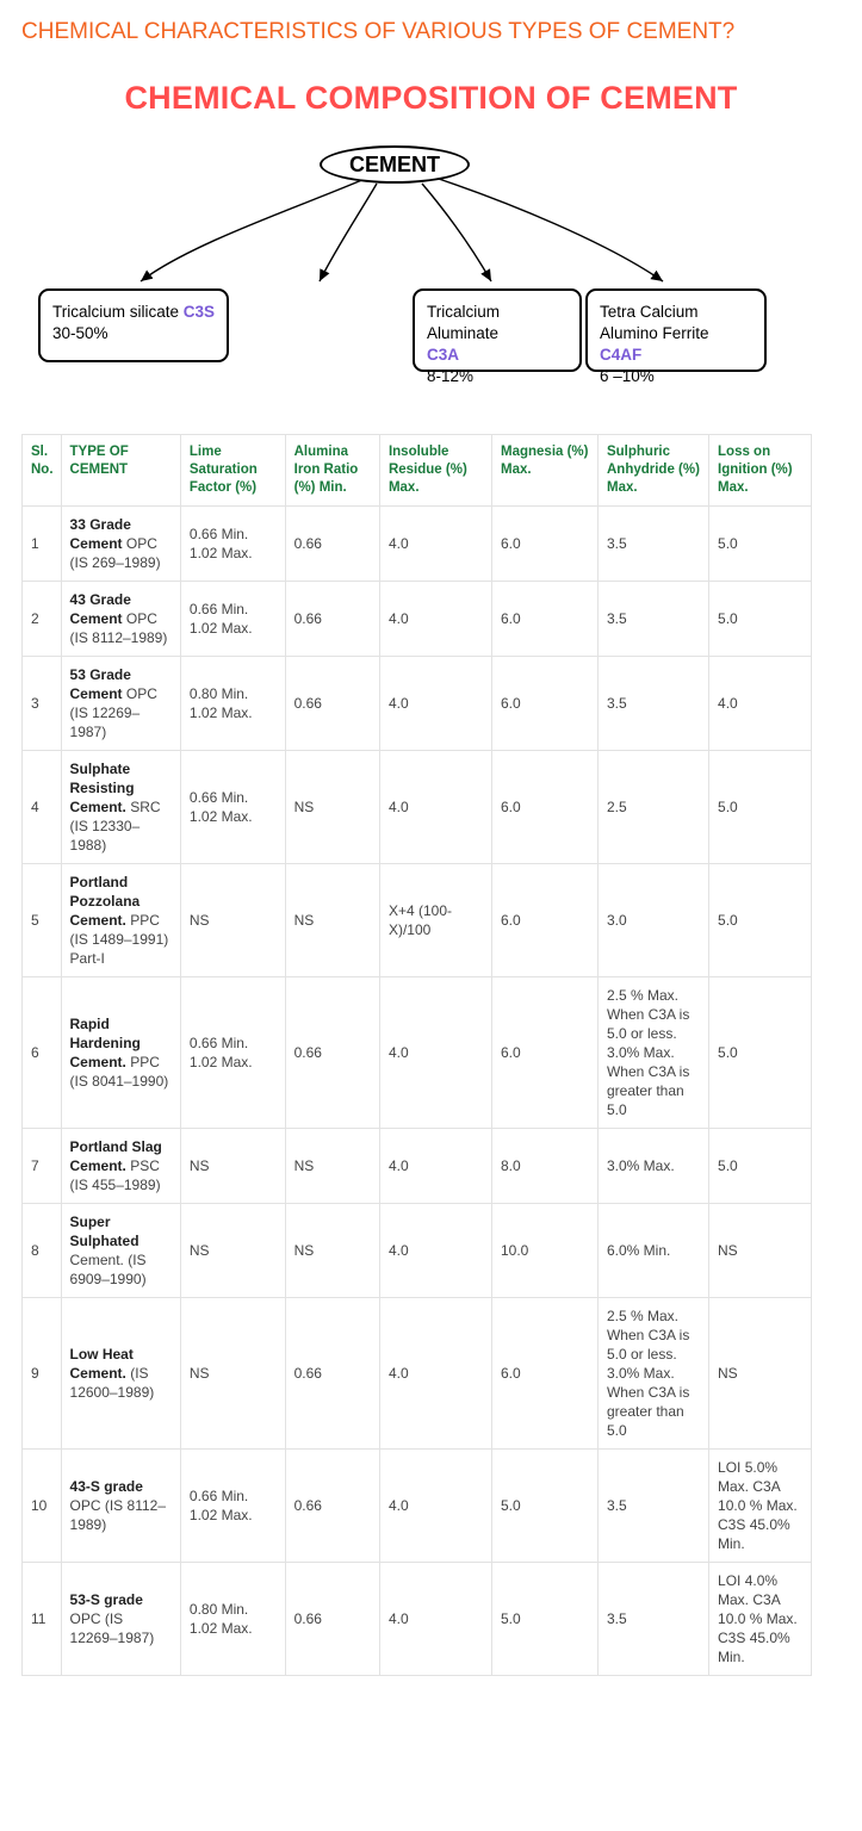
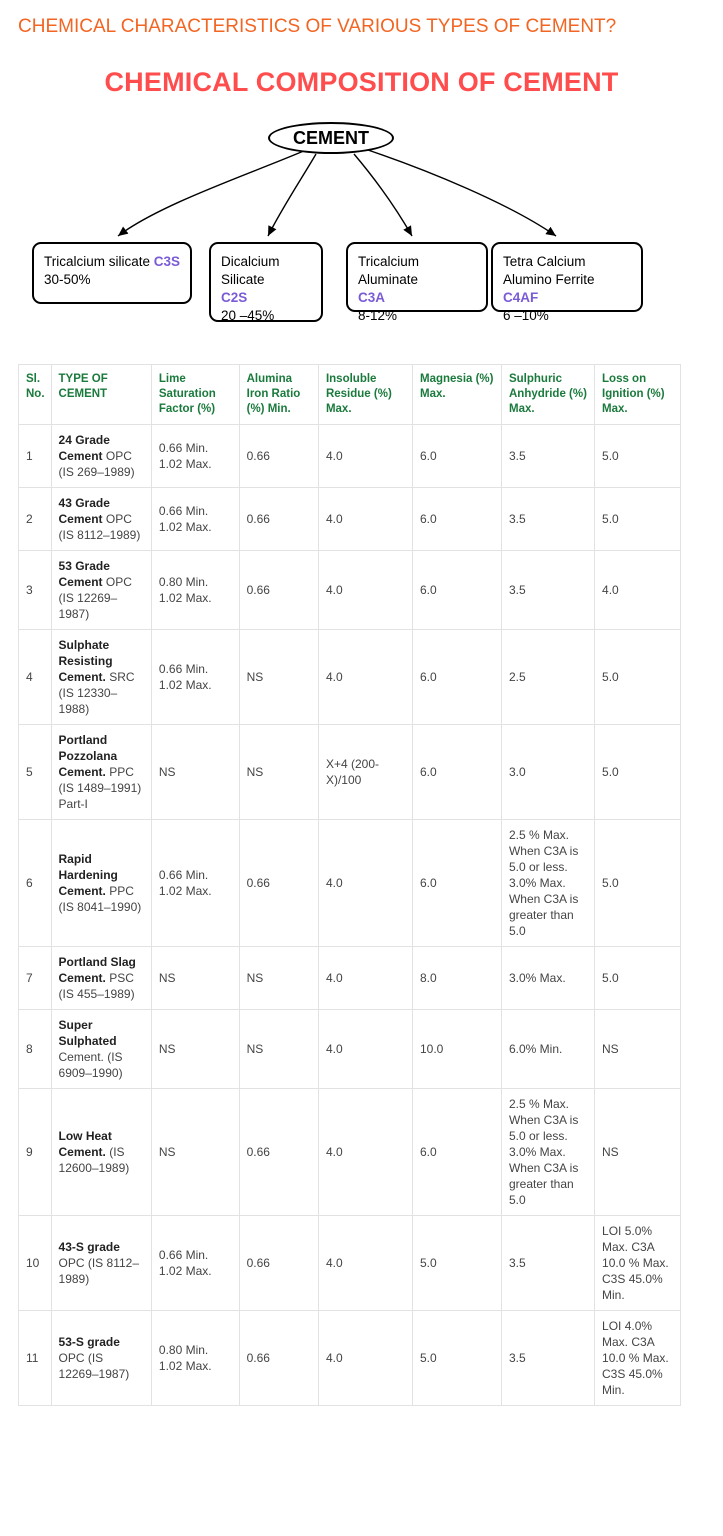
  CHEMICAL CHARACTERISTICS OF VARIOUS TYPES OF CEMENT?
  CHEMICAL COMPOSITION OF CEMENT
  CEMENT
  Tricalcium silicate C3S
  30-50%
+ Dicalcium Silicate
+ C2S
+ 20 –45%
  Tricalcium Aluminate
  C3A
  8-12%
  Tetra Calcium Alumino Ferrite
  C4AF
  6 –10%
  Sl. No.	TYPE OF CEMENT	Lime Saturation Factor (%)	Alumina Iron Ratio (%) Min.	Insoluble Residue (%) Max.	Magnesia (%) Max.	Sulphuric Anhydride (%) Max.	Loss on Ignition (%) Max.
- 1	33 Grade Cement OPC (IS 269–1989)	0.66 Min. 1.02 Max.	0.66	4.0	6.0	3.5	5.0
+ 1	24 Grade Cement OPC (IS 269–1989)	0.66 Min. 1.02 Max.	0.66	4.0	6.0	3.5	5.0
  2	43 Grade Cement OPC (IS 8112–1989)	0.66 Min. 1.02 Max.	0.66	4.0	6.0	3.5	5.0
  3	53 Grade Cement OPC (IS 12269–1987)	0.80 Min. 1.02 Max.	0.66	4.0	6.0	3.5	4.0
  4	Sulphate Resisting Cement. SRC (IS 12330–1988)	0.66 Min. 1.02 Max.	NS	4.0	6.0	2.5	5.0
- 5	Portland Pozzolana Cement. PPC (IS 1489–1991) Part-I	NS	NS	X+4 (100-X)/100	6.0	3.0	5.0
+ 5	Portland Pozzolana Cement. PPC (IS 1489–1991) Part-I	NS	NS	X+4 (200-X)/100	6.0	3.0	5.0
  6	Rapid Hardening Cement. PPC (IS 8041–1990)	0.66 Min. 1.02 Max.	0.66	4.0	6.0	2.5 % Max. When C3A is 5.0 or less. 3.0% Max. When C3A is greater than 5.0	5.0
  7	Portland Slag Cement. PSC (IS 455–1989)	NS	NS	4.0	8.0	3.0% Max.	5.0
  8	Super Sulphated Cement. (IS 6909–1990)	NS	NS	4.0	10.0	6.0% Min.	NS
  9	Low Heat Cement. (IS 12600–1989)	NS	0.66	4.0	6.0	2.5 % Max. When C3A is 5.0 or less. 3.0% Max. When C3A is greater than 5.0	NS
  10	43-S grade OPC (IS 8112–1989)	0.66 Min. 1.02 Max.	0.66	4.0	5.0	3.5	LOI 5.0% Max. C3A 10.0 % Max. C3S 45.0% Min.
  11	53-S grade OPC (IS 12269–1987)	0.80 Min. 1.02 Max.	0.66	4.0	5.0	3.5	LOI 4.0% Max. C3A 10.0 % Max. C3S 45.0% Min.
